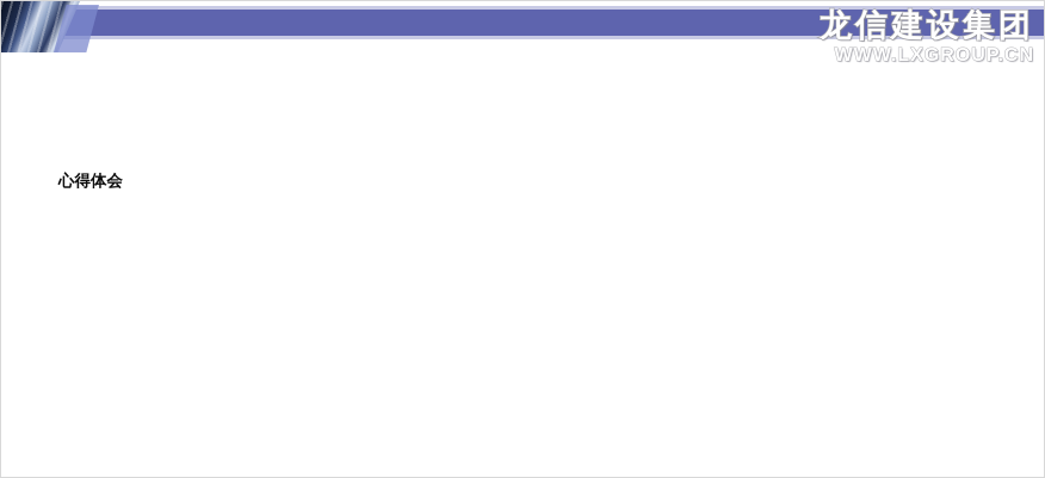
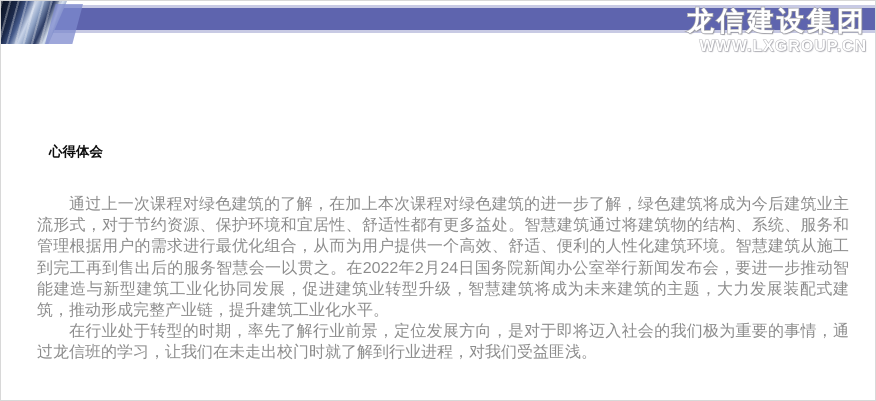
  龙信建设集团
  WWW.LXGROUP.CN
  心得体会
+ 通过上一次课程对绿色建筑的了解，在加上本次课程对绿色建筑的进一步了解，绿色建筑将成为今后建筑业主流形式，对于节约资源、保护环境和宜居性、舒适性都有更多益处。智慧建筑通过将建筑物的结构、系统、服务和管理根据用户的需求进行最优化组合，从而为用户提供一个高效、舒适、便利的人性化建筑环境。智慧建筑从施工到完工再到售出后的服务智慧会一以贯之。在2022年2月24日国务院新闻办公室举行新闻发布会，要进一步推动智能建造与新型建筑工业化协同发展，促进建筑业转型升级，智慧建筑将成为未来建筑的主题，大力发展装配式建筑，推动形成完整产业链，提升建筑工业化水平。
+ 在行业处于转型的时期，率先了解行业前景，定位发展方向，是对于即将迈入社会的我们极为重要的事情，通过龙信班的学习，让我们在未走出校门时就了解到行业进程，对我们受益匪浅。
